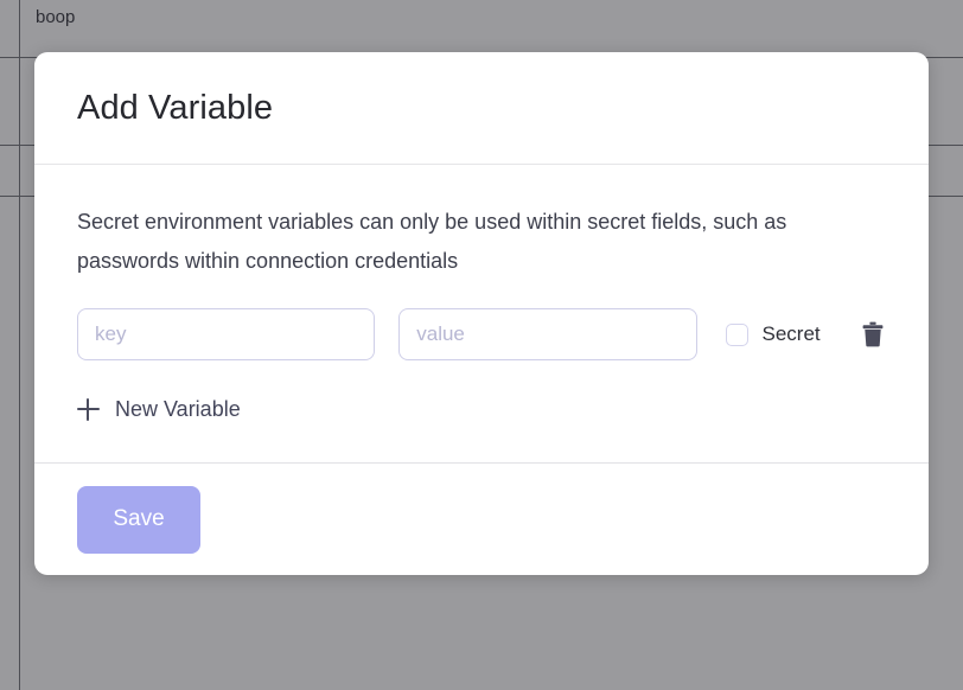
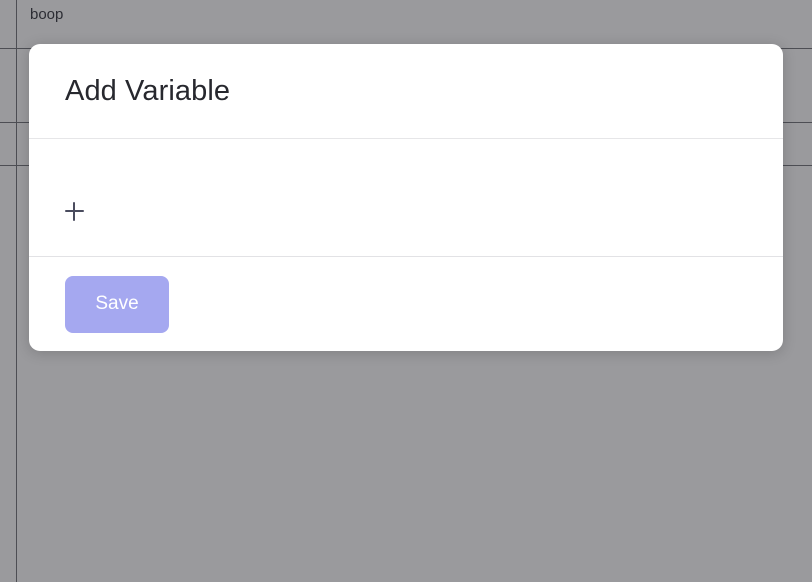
  boop
  Add Variable
- Secret environment variables can only be used within secret fields, such as passwords within connection credentials
- key
- value
- Secret
- New Variable
  Save
